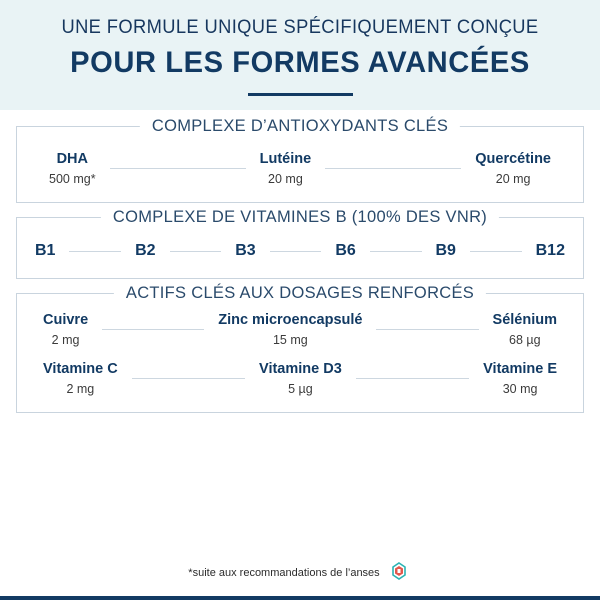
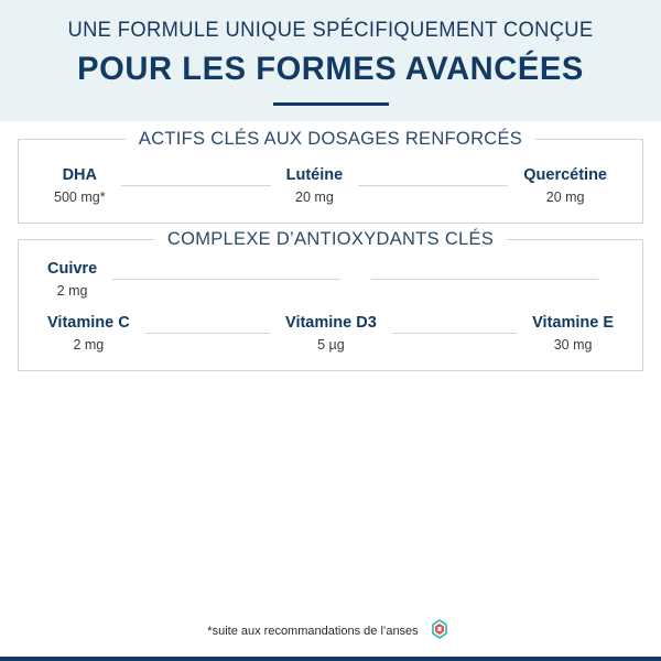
  UNE FORMULE UNIQUE SPÉCIFIQUEMENT CONÇUE
  POUR LES FORMES AVANCÉES
- COMPLEXE D’ANTIOXYDANTS CLÉS
+ ACTIFS CLÉS AUX DOSAGES RENFORCÉS
  DHA
  500 mg*
  Lutéine
  20 mg
  Quercétine
  20 mg
- COMPLEXE DE VITAMINES B (100% DES VNR)
- B1
- B2
- B3
- B6
- B9
- B12
- ACTIFS CLÉS AUX DOSAGES RENFORCÉS
+ COMPLEXE D’ANTIOXYDANTS CLÉS
  Cuivre
  2 mg
- Zinc microencapsulé
- 15 mg
- Sélénium
- 68 µg
  Vitamine C
  2 mg
  Vitamine D3
  5 µg
  Vitamine E
  30 mg
  *suite aux recommandations de l’anses
